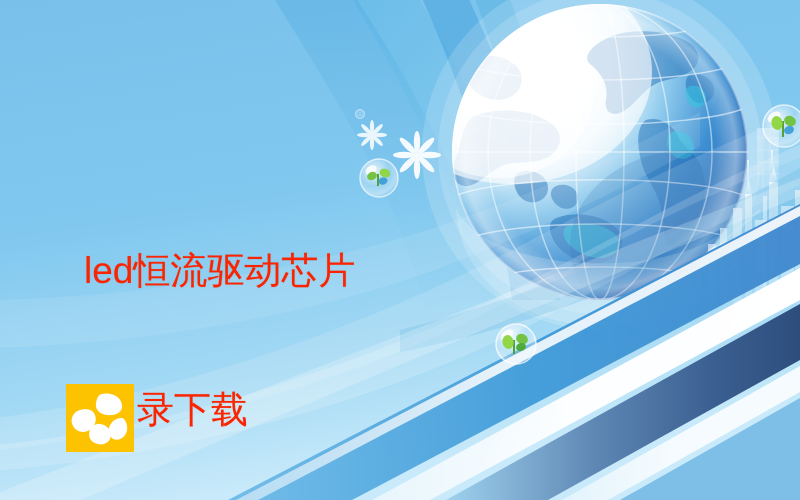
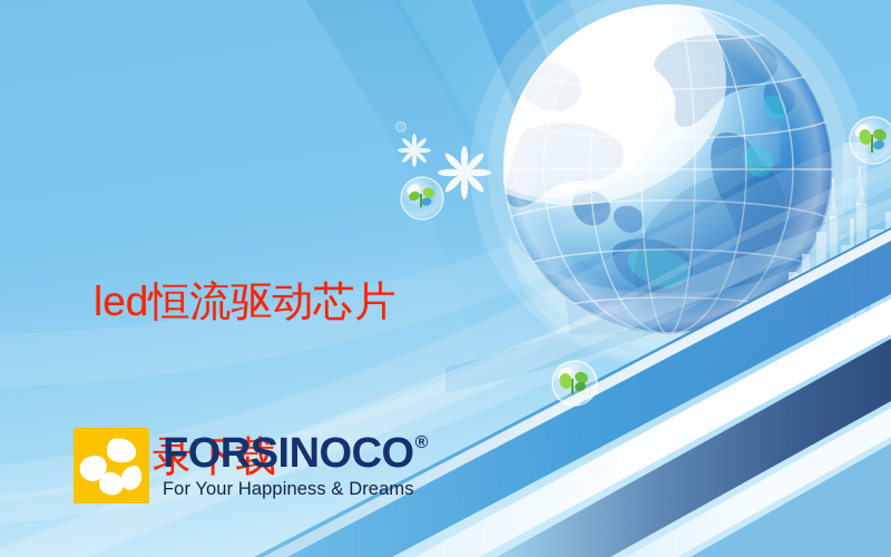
  led恒流驱动芯片
  录下载
+ FORSINOCO
+ ®
+ For Your Happiness & Dreams
